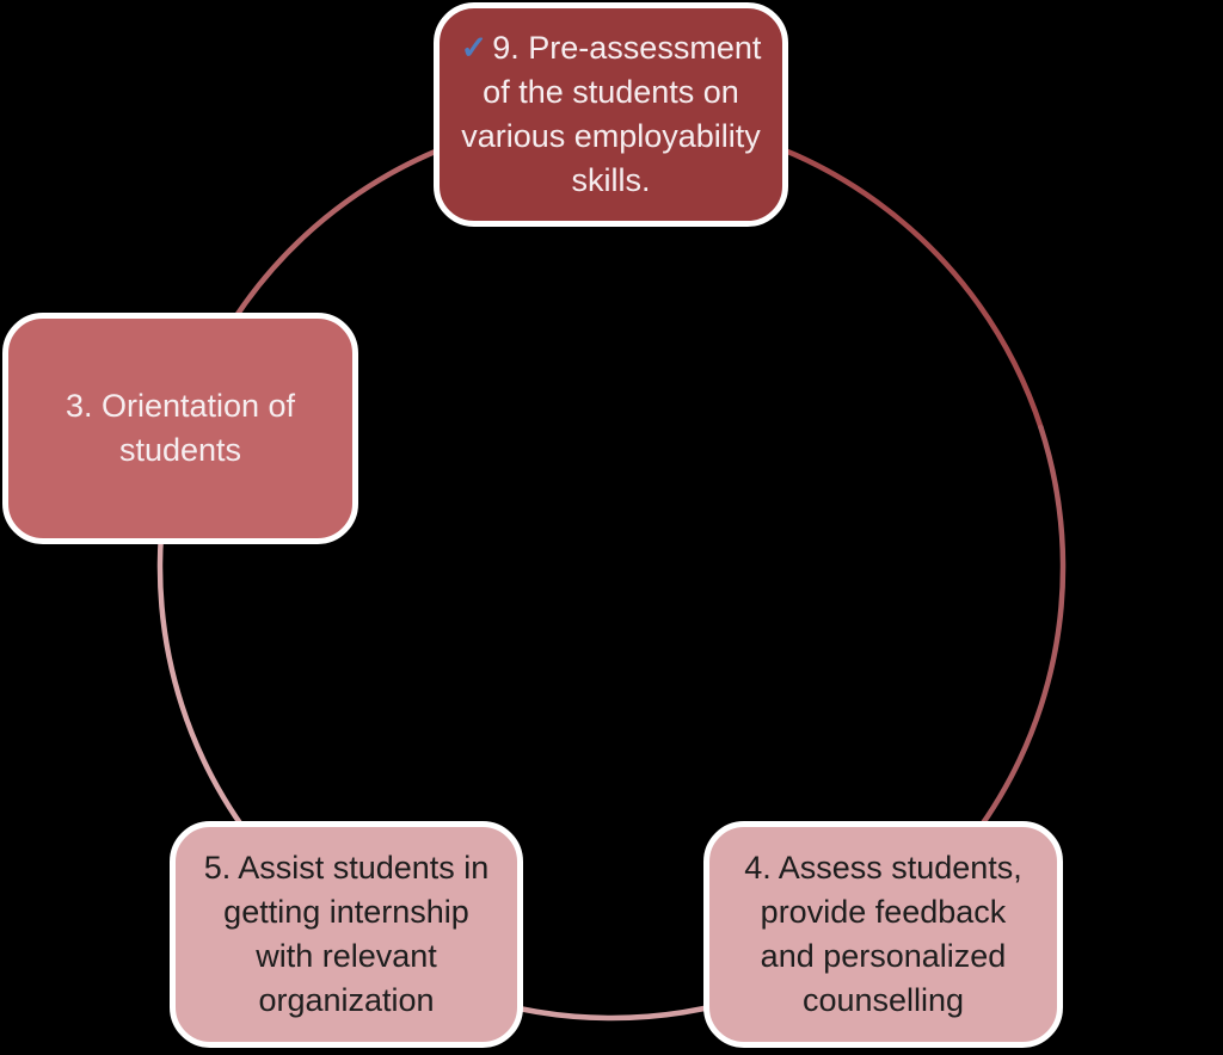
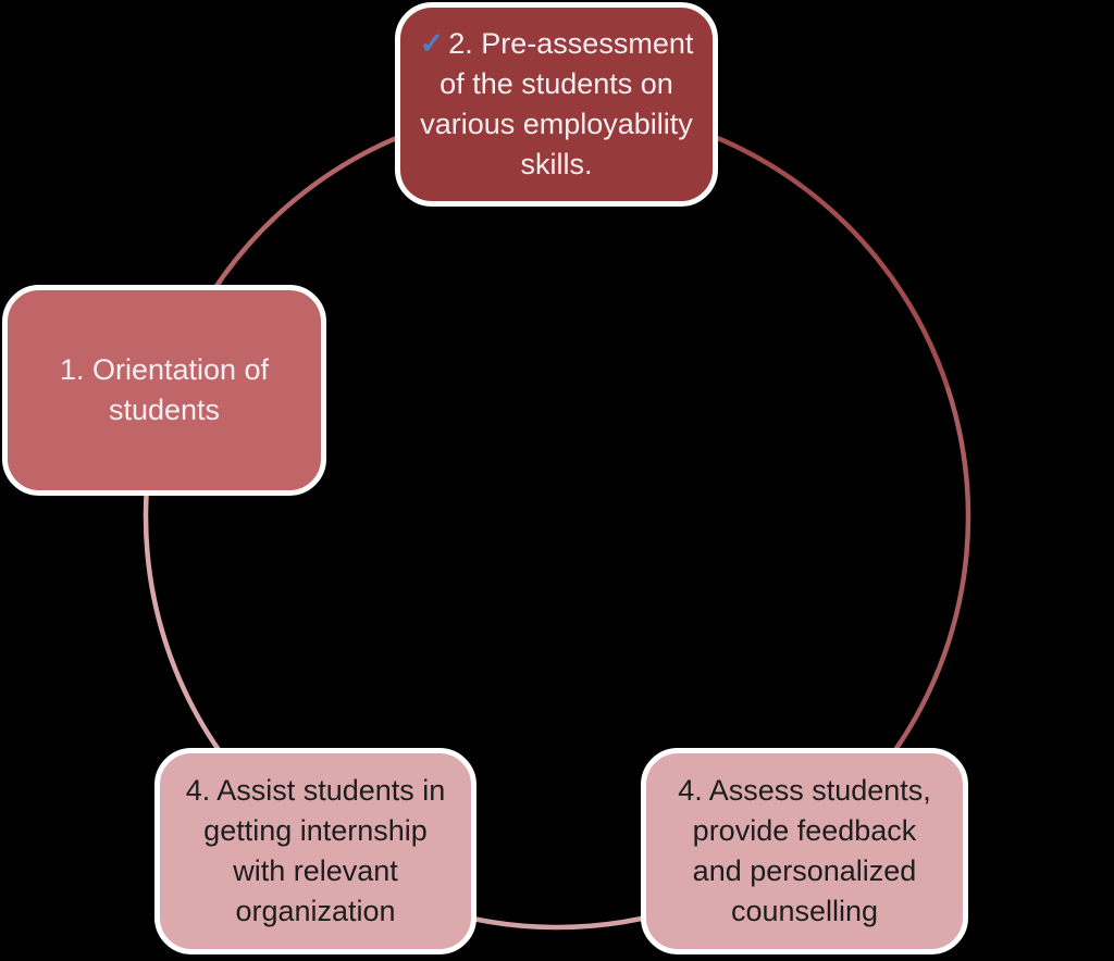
- ✓ 9. Pre-assessment of the students on various employability skills.
+ ✓ 2. Pre-assessment of the students on various employability skills.
- 3. Orientation of students
+ 1. Orientation of students
  4. Assess students, provide feedback and personalized counselling
- 5. Assist students in getting internship with relevant organization
+ 4. Assist students in getting internship with relevant organization
